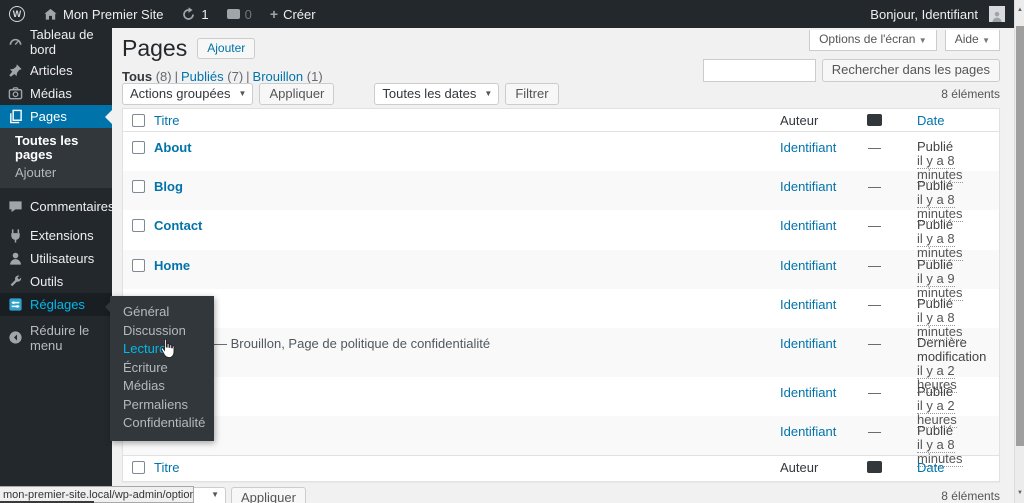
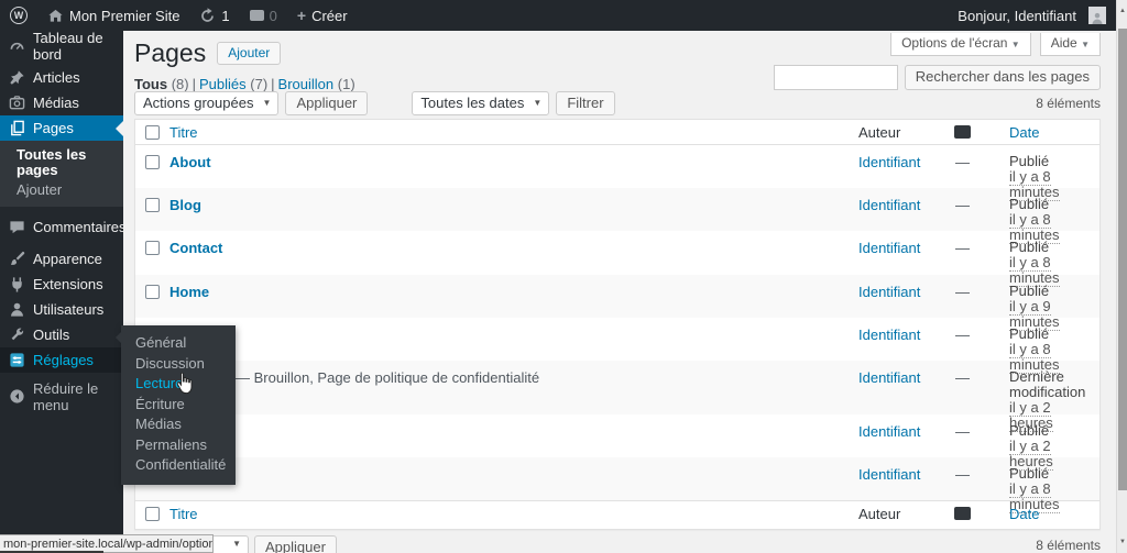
  W
  Mon Premier Site
  1
  0
  +
  Créer
  Bonjour, Identifiant
  Tableau de bord
  Articles
  Médias
  Pages
  Toutes les pages
  Ajouter
  Commentaires
+ Apparence
  Extensions
  Utilisateurs
  Outils
  Réglages
  Réduire le menu
  Général
  Discussion
  Lectur
  Écriture
  Médias
  Permaliens
  Confidentialité
  Pages
  Ajouter
  Options de l'écran ▼
  Aide ▼
  Tous (8) | Publiés (7) | Brouillon (1)
  Rechercher dans les pages
  Actions groupées
  ▼
  Appliquer
  Toutes les dates
  ▼
  Filtrer
  8 éléments
  Titre
  Auteur
  Date
  About
  Identifiant
  —
  Publié
  il y a 8 minutes
  Blog
  Identifiant
  —
  Publié
  il y a 8 minutes
  Contact
  Identifiant
  —
  Publié
  il y a 8 minutes
  Home
  Identifiant
  —
  Publié
  il y a 9 minutes
  Identifiant
  —
  Publié
  il y a 8 minutes
  — Brouillon, Page de politique de confidentialité
  Identifiant
  —
  Dernière modification
  il y a 2 heures
  Identifiant
  —
  Publié
  il y a 2 heures
  Identifiant
  —
  Publié
  il y a 8 minutes
  Titre
  Auteur
  Date
  ▼
  Appliquer
  8 éléments
  mon-premier-site.local/wp-admin/option
